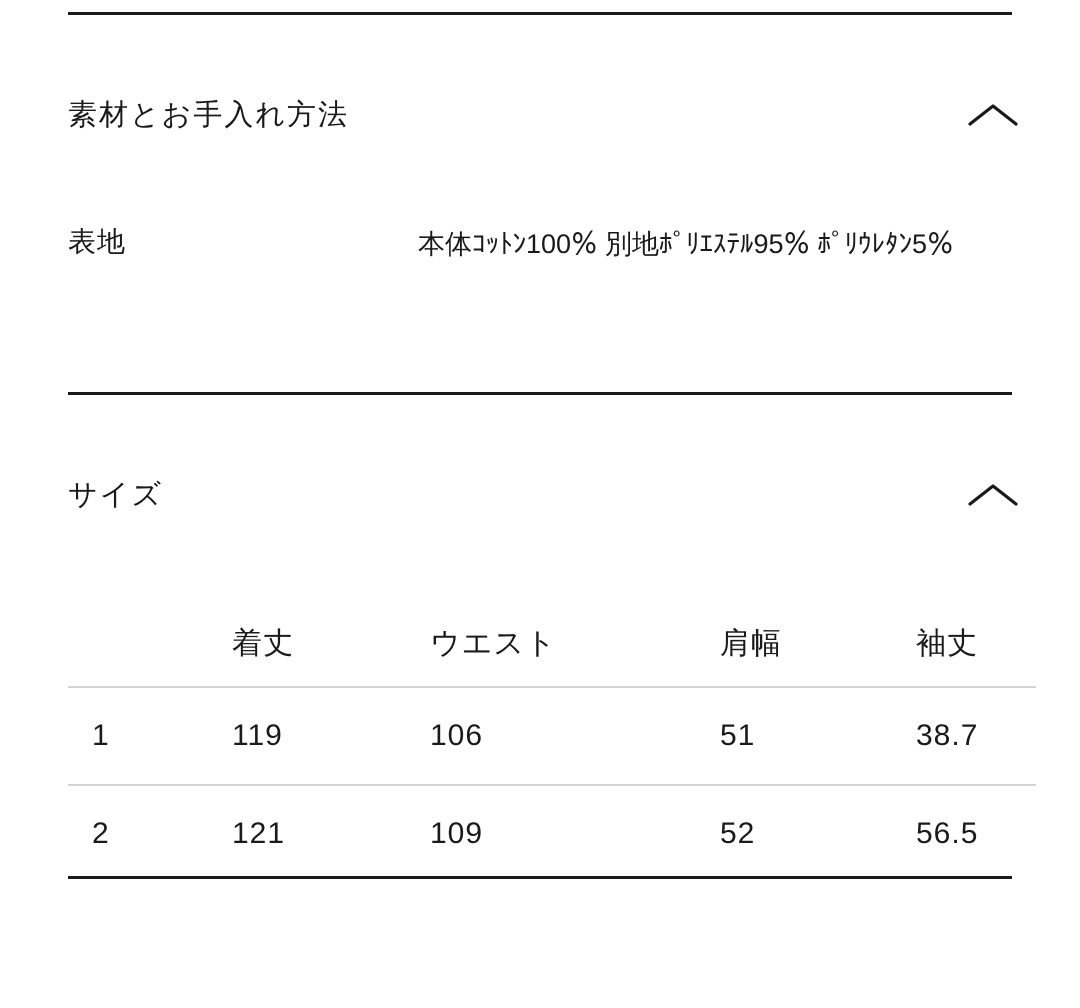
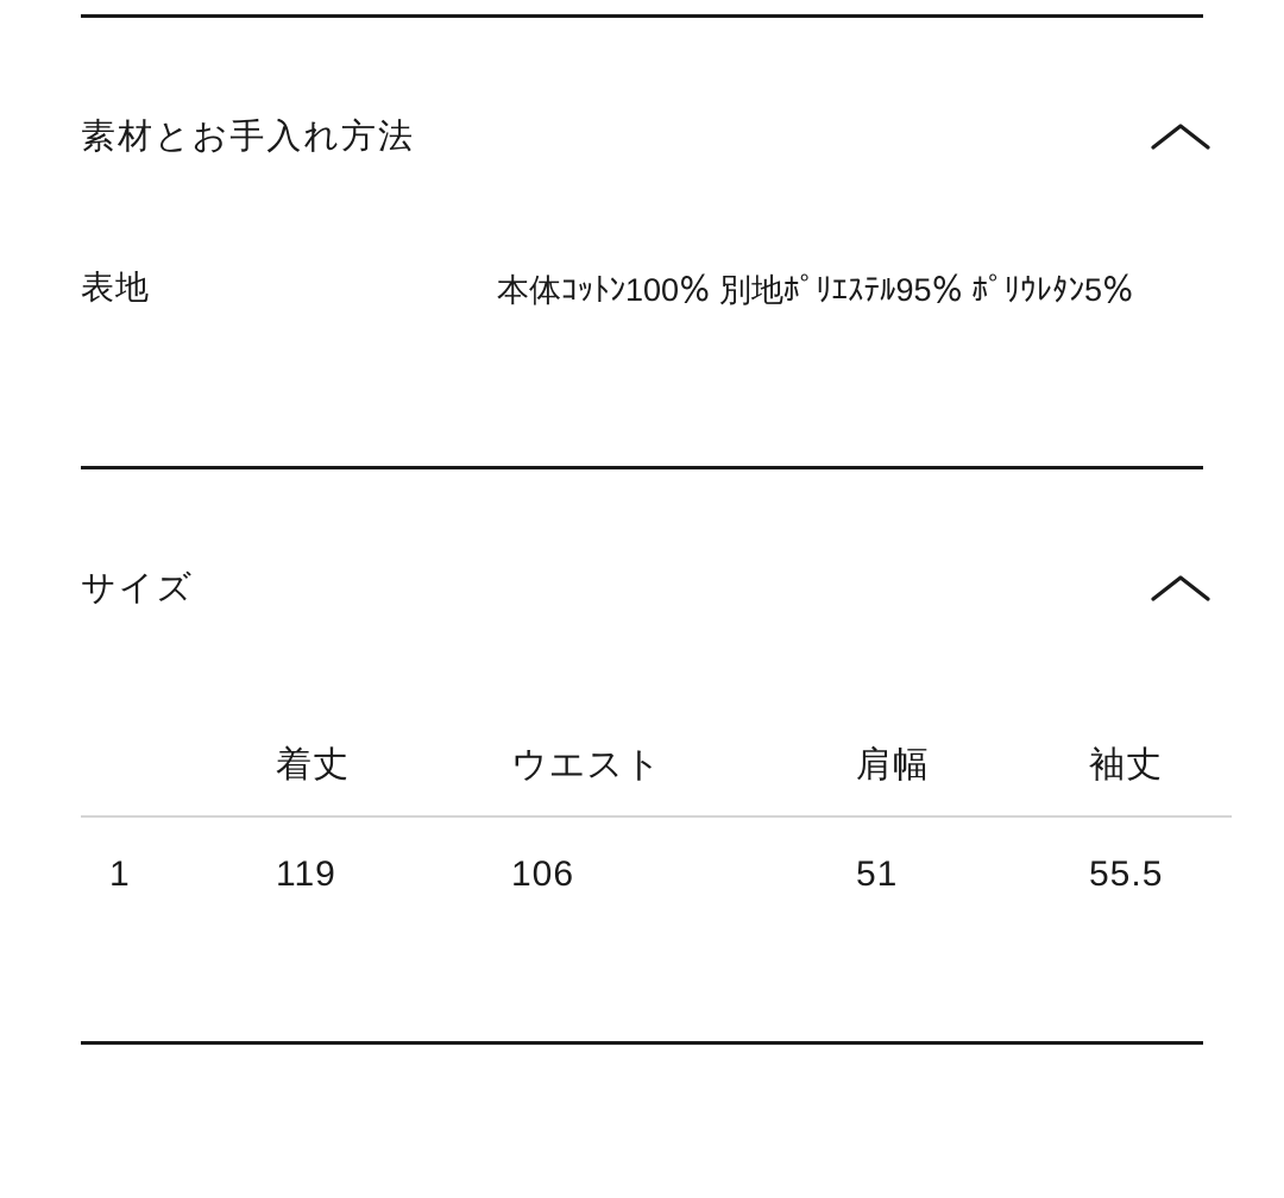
  素材とお手入れ方法
  表地
  本体ｺｯﾄﾝ100％ 別地ﾎﾟﾘｴｽﾃﾙ95％ ﾎﾟﾘｳﾚﾀﾝ5％
  サイズ
  	着丈	ウエスト	肩幅	袖丈
- 1	119	106	51	38.7
+ 1	119	106	51	55.5
- 2	121	109	52	56.5
